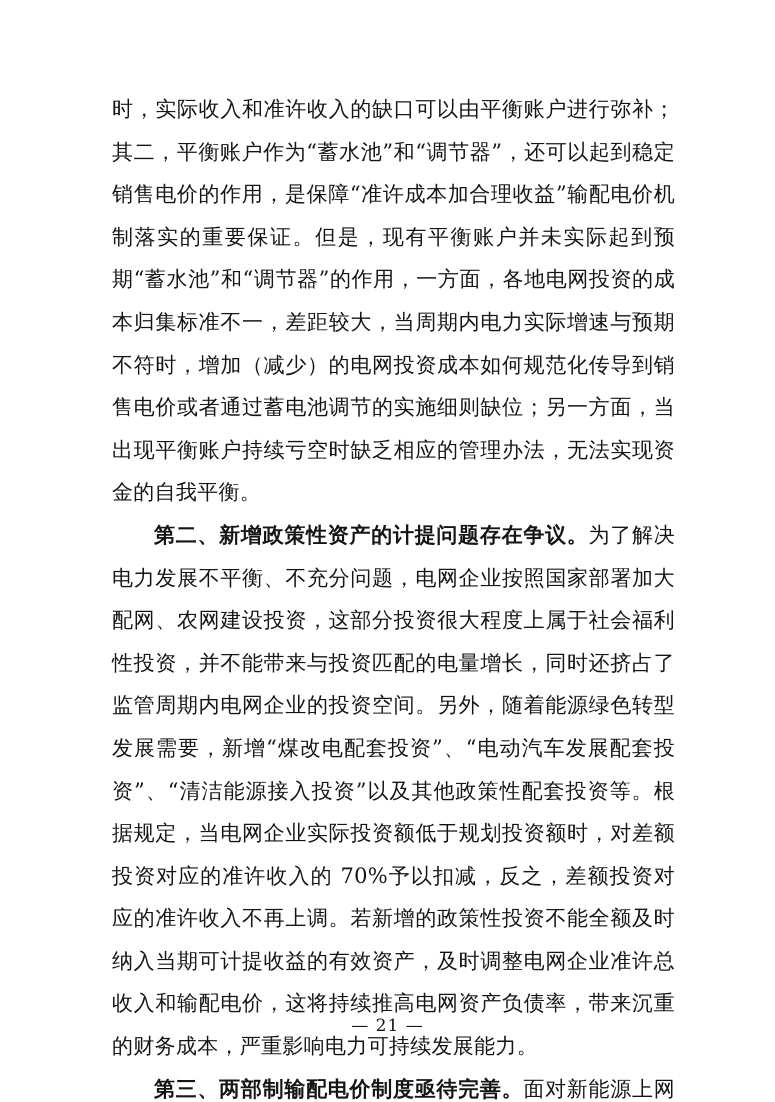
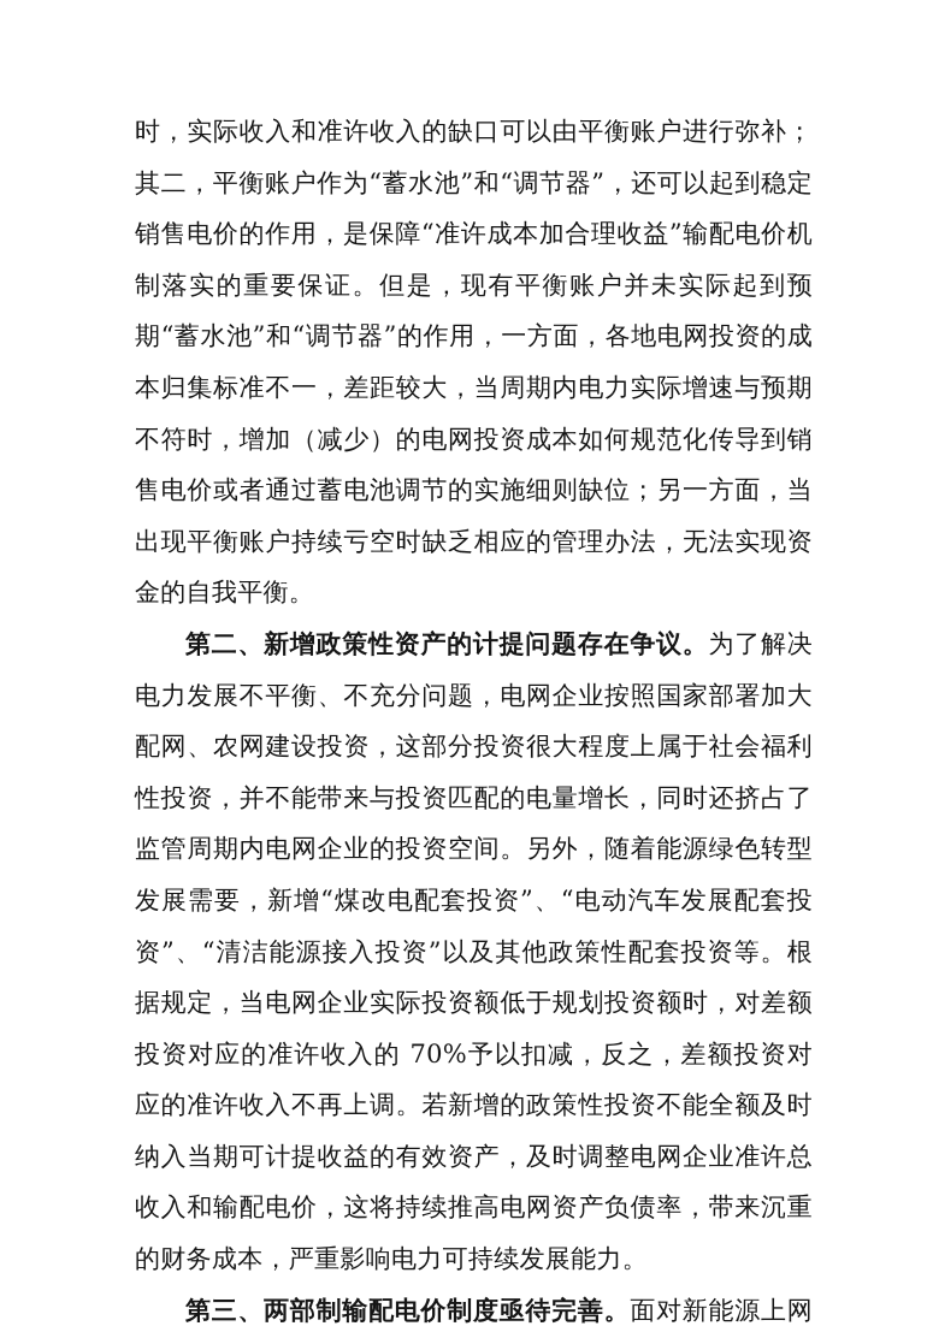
  时，实际收入和准许收入的缺口可以由平衡账户进行弥补；其二，平衡账户作为“蓄水池”和“调节器”，还可以起到稳定销售电价的作用，是保障“准许成本加合理收益”输配电价机制落实的重要保证。但是，现有平衡账户并未实际起到预期“蓄水池”和“调节器”的作用，一方面，各地电网投资的成本归集标准不一，差距较大，当周期内电力实际增速与预期不符时，增加（减少）的电网投资成本如何规范化传导到销售电价或者通过蓄电池调节的实施细则缺位；另一方面，当出现平衡账户持续亏空时缺乏相应的管理办法，无法实现资金的自我平衡。
  第二、新增政策性资产的计提问题存在争议。为了解决电力发展不平衡、不充分问题，电网企业按照国家部署加大配网、农网建设投资，这部分投资很大程度上属于社会福利性投资，并不能带来与投资匹配的电量增长，同时还挤占了监管周期内电网企业的投资空间。另外，随着能源绿色转型发展需要，新增“煤改电配套投资”、“电动汽车发展配套投资”、“清洁能源接入投资”以及其他政策性配套投资等。根据规定，当电网企业实际投资额低于规划投资额时，对差额投资对应的准许收入的 70%予以扣减，反之，差额投资对应的准许收入不再上调。若新增的政策性投资不能全额及时纳入当期可计提收益的有效资产，及时调整电网企业准许总收入和输配电价，这将持续推高电网资产负债率，带来沉重的财务成本，严重影响电力可持续发展能力。
  第三、两部制输配电价制度亟待完善。面对新能源上网
- — 21 —
